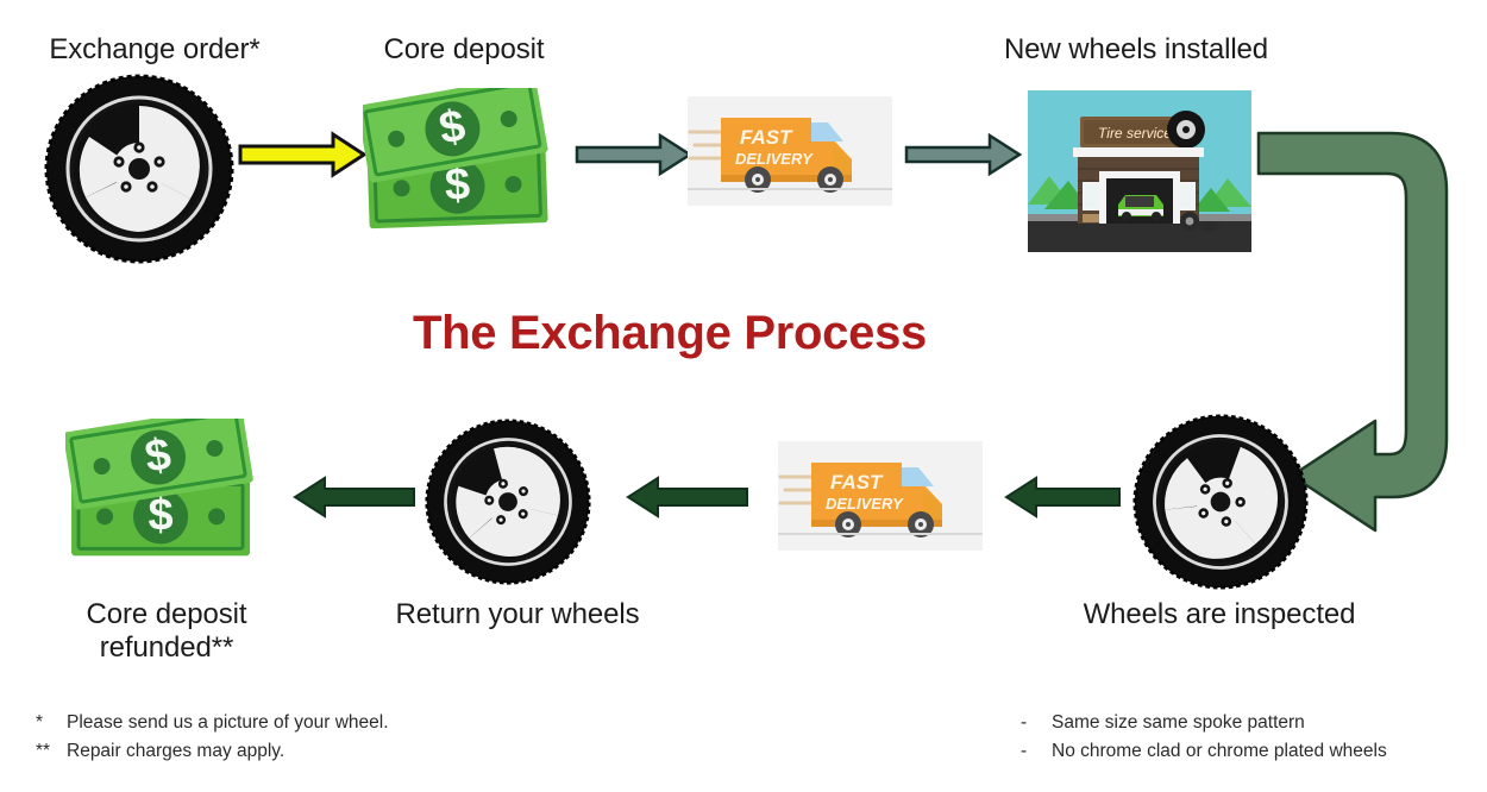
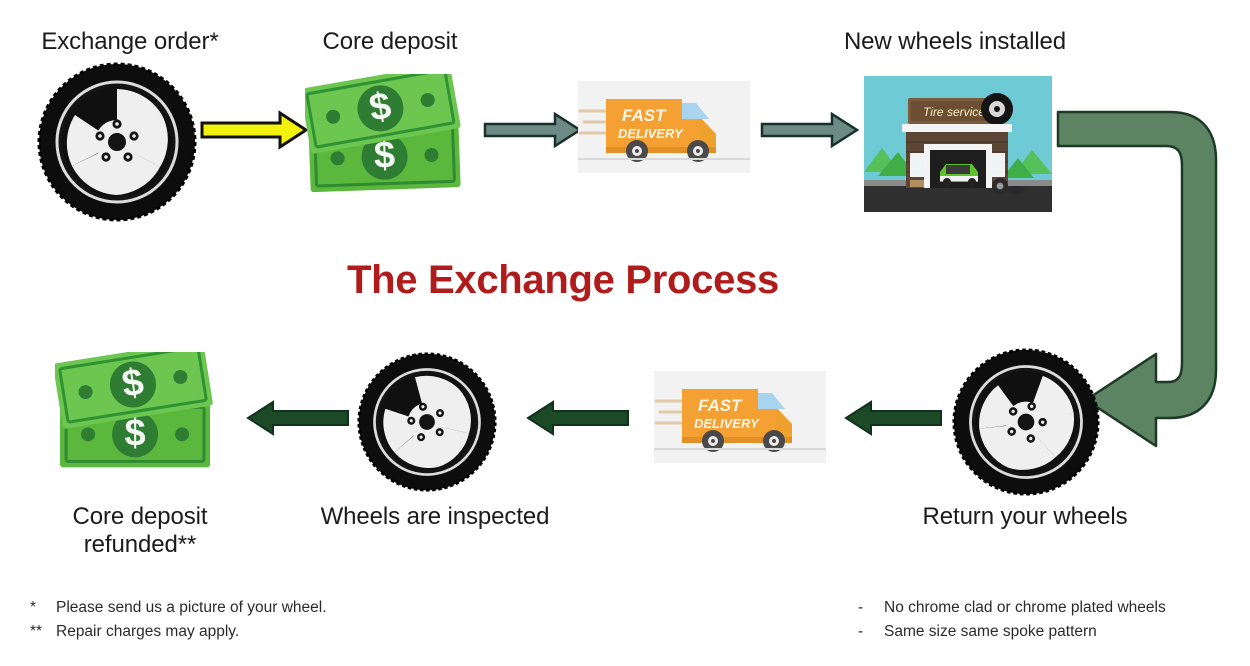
  Exchange order*
  Core deposit
  FAST
  DELIVERY
  New wheels installed
  Tire servic
  The Exchange Process
- Wheels are inspected
+ Return your wheels
  FAST
  DELIVERY
- Return your wheels
+ Wheels are inspected
  $
  Core deposit
  refunded**
  *
  Please send us a picture of your wheel.
  **
  Repair charges may apply.
  -
- Same size same spoke pattern
+ No chrome clad or chrome plated wheels
  -
- No chrome clad or chrome plated wheels
+ Same size same spoke pattern
